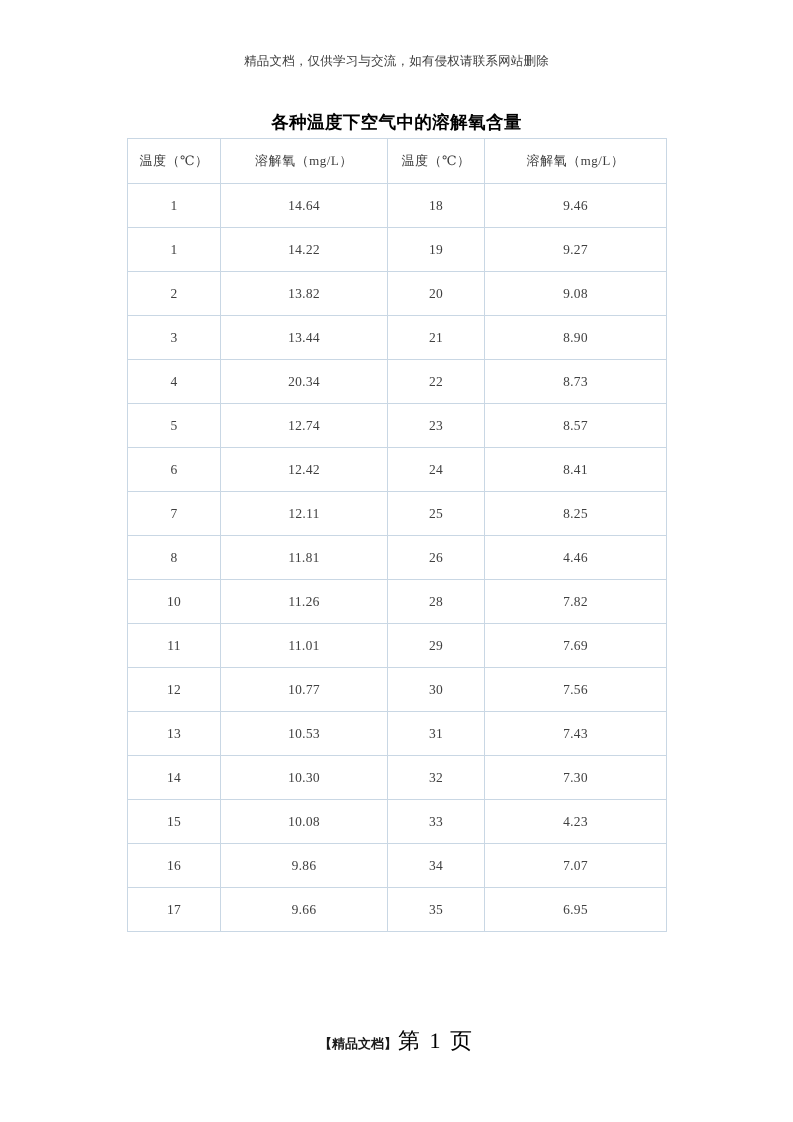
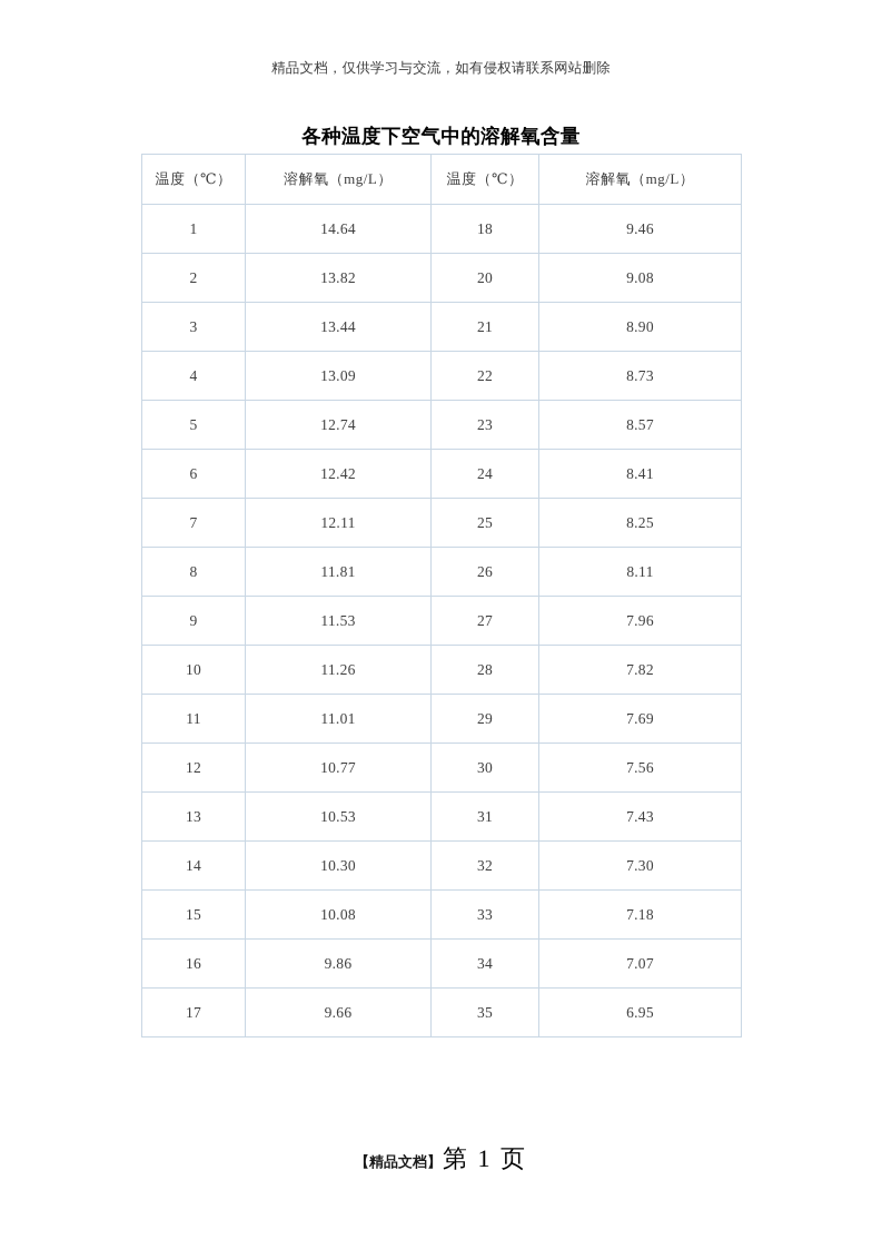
  精品文档，仅供学习与交流，如有侵权请联系网站删除
  各种温度下空气中的溶解氧含量
  温度（℃）	溶解氧（mg/L）	温度（℃）	溶解氧（mg/L）
  1	14.64	18	9.46
- 1	14.22	19	9.27
  2	13.82	20	9.08
  3	13.44	21	8.90
- 4	20.34	22	8.73
+ 4	13.09	22	8.73
  5	12.74	23	8.57
  6	12.42	24	8.41
  7	12.11	25	8.25
- 8	11.81	26	4.46
+ 8	11.81	26	8.11
+ 9	11.53	27	7.96
  10	11.26	28	7.82
  11	11.01	29	7.69
  12	10.77	30	7.56
  13	10.53	31	7.43
  14	10.30	32	7.30
- 15	10.08	33	4.23
+ 15	10.08	33	7.18
  16	9.86	34	7.07
  17	9.66	35	6.95
  【精品文档】第 1 页
